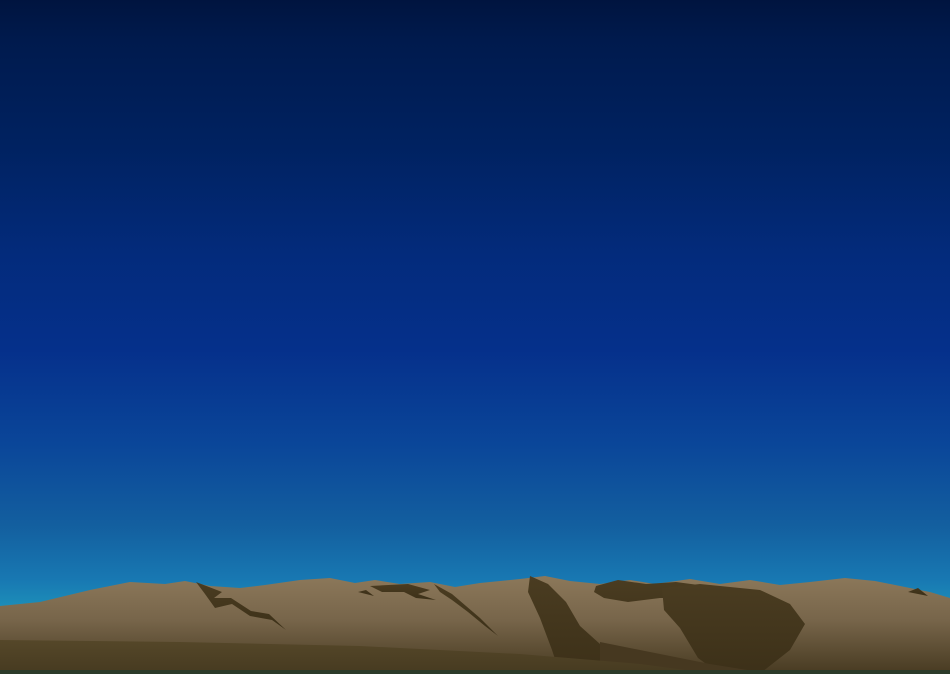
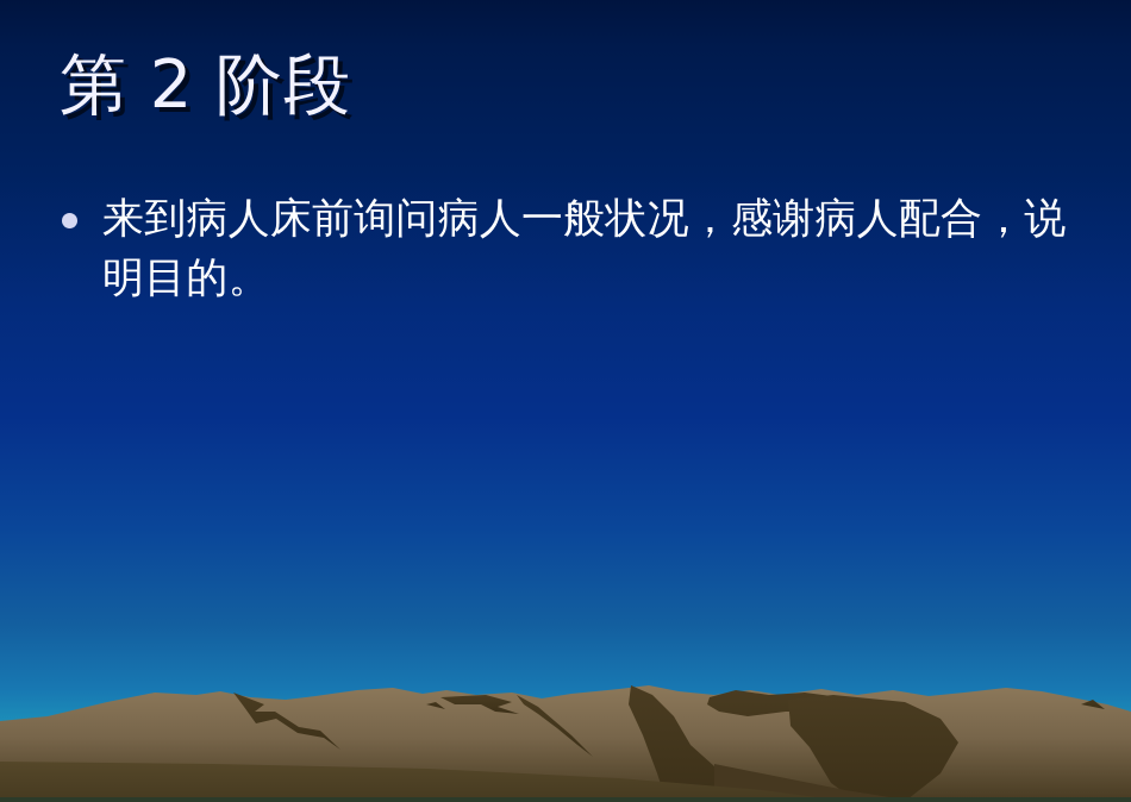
+ 第 2 阶段
+ 来到病人床前询问病人一般状况，感谢病人配合，说明目的。
